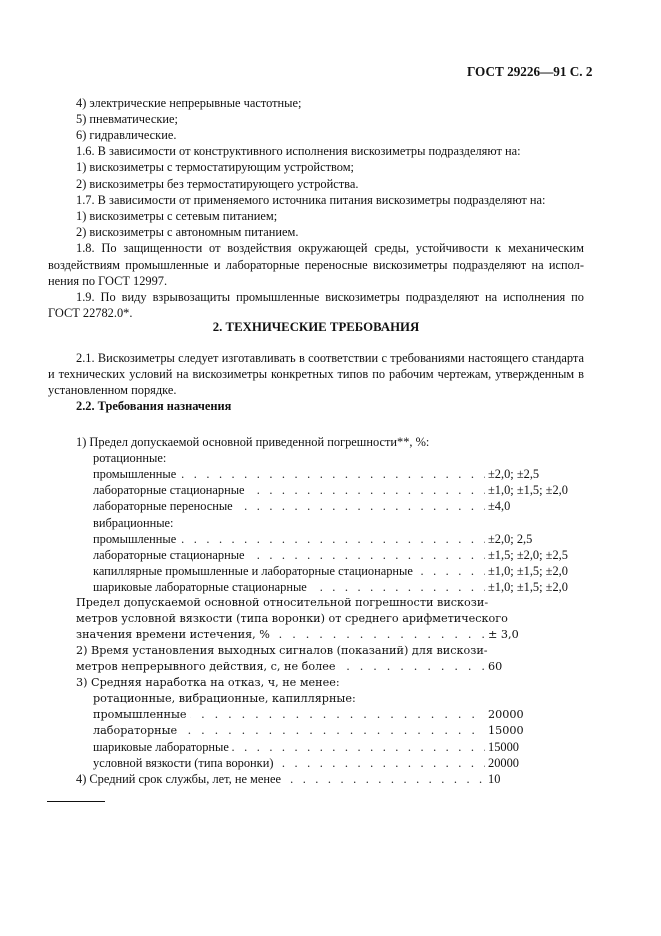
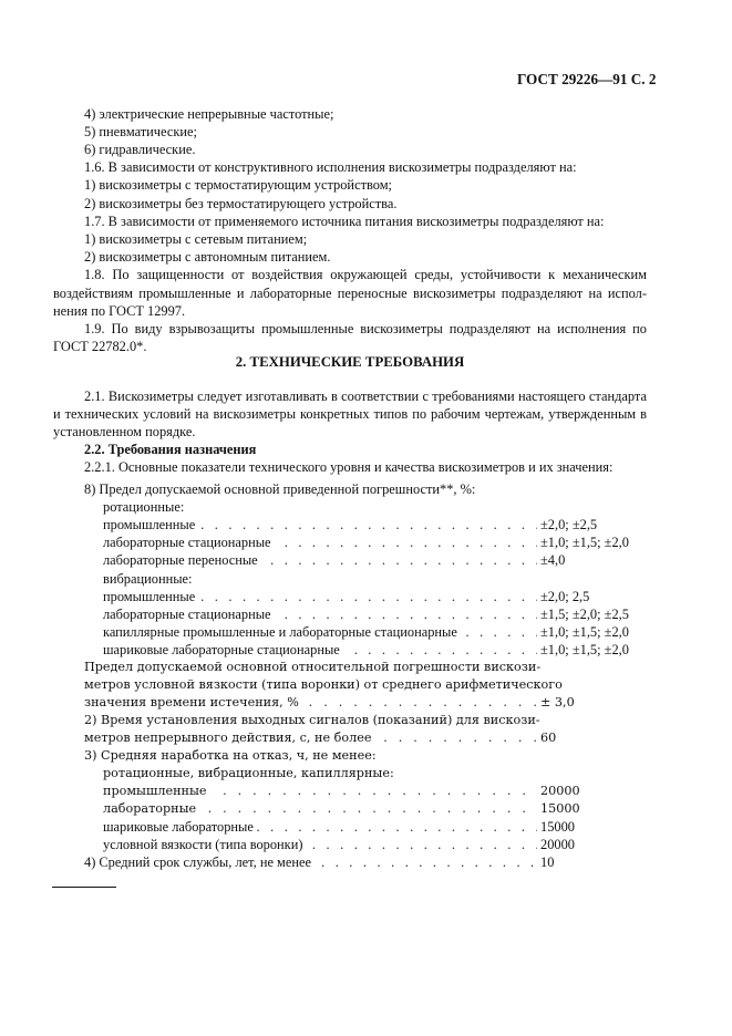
  ГОСТ 29226—91 С. 2
  4) электрические непрерывные частотные;
  5) пневматические;
  6) гидравлические.
  1.6. В зависимости от конструктивного исполнения вискозиметры подразделяют на:
  1) вискозиметры с термостатирующим устройством;
  2) вискозиметры без термостатирующего устройства.
  1.7. В зависимости от применяемого источника питания вискозиметры подразделяют на:
  1) вискозиметры с сетевым питанием;
  2) вискозиметры с автономным питанием.
  1.8. По защищенности от воздействия окружающей среды, устойчивости к механическим
  воздействиям промышленные и лабораторные переносные вискозиметры подразделяют на испол-
  нения по ГОСТ 12997.
  1.9. По виду взрывозащиты промышленные вискозиметры подразделяют на исполнения по
  ГОСТ 22782.0*.
  2. ТЕХНИЧЕСКИЕ ТРЕБОВАНИЯ
  2.1. Вискозиметры следует изготавливать в соответствии с требованиями настоящего стандарта
  и технических условий на вискозиметры конкретных типов по рабочим чертежам, утвержденным в
  установленном порядке.
  2.2. Требования назначения
+ 2.2.1. Основные показатели технического уровня и качества вискозиметров и их значения:
- 1) Предел допускаемой основной приведенной погрешности**, %:
+ 8) Предел допускаемой основной приведенной погрешности**, %:
  ротационные:
  промышленные
  ±2,0; ±2,5
  лабораторные стационарные
  ±1,0; ±1,5; ±2,0
  лабораторные переносные
  ±4,0
  вибрационные:
  промышленные
  ±2,0; 2,5
  лабораторные стационарные
  ±1,5; ±2,0; ±2,5
  капиллярные промышленные и лабораторные стационарные
  ±1,0; ±1,5; ±2,0
  шариковые лабораторные стационарные
  ±1,0; ±1,5; ±2,0
  Предел допускаемой основной относительной погрешности вискози-
  метров условной вязкости (типа воронки) от среднего арифметического
  значения времени истечения, %
  ± 3,0
  2) Время установления выходных сигналов (показаний) для вискози-
  метров непрерывного действия, с, не более
  60
  3) Средняя наработка на отказ, ч, не менее:
  ротационные, вибрационные, капиллярные:
  промышленные
  20000
  лабораторные
  15000
  шариковые лабораторные
  15000
  условной вязкости (типа воронки)
  20000
  4) Средний срок службы, лет, не менее
  10
